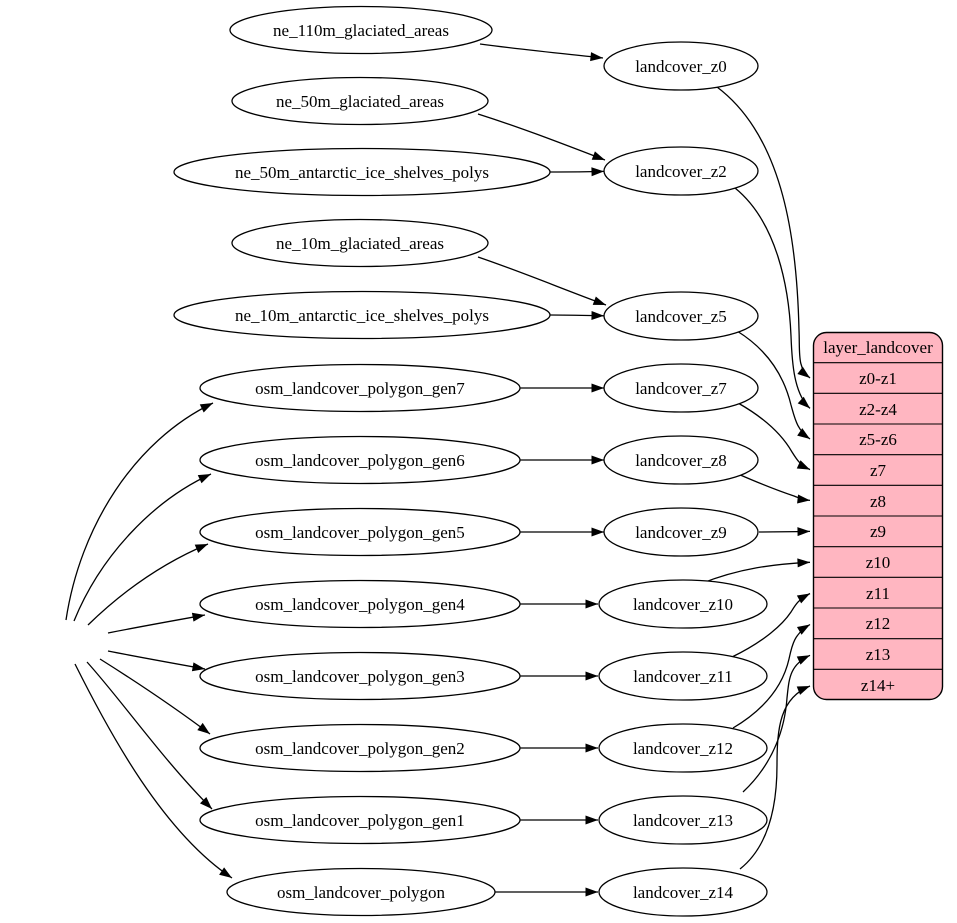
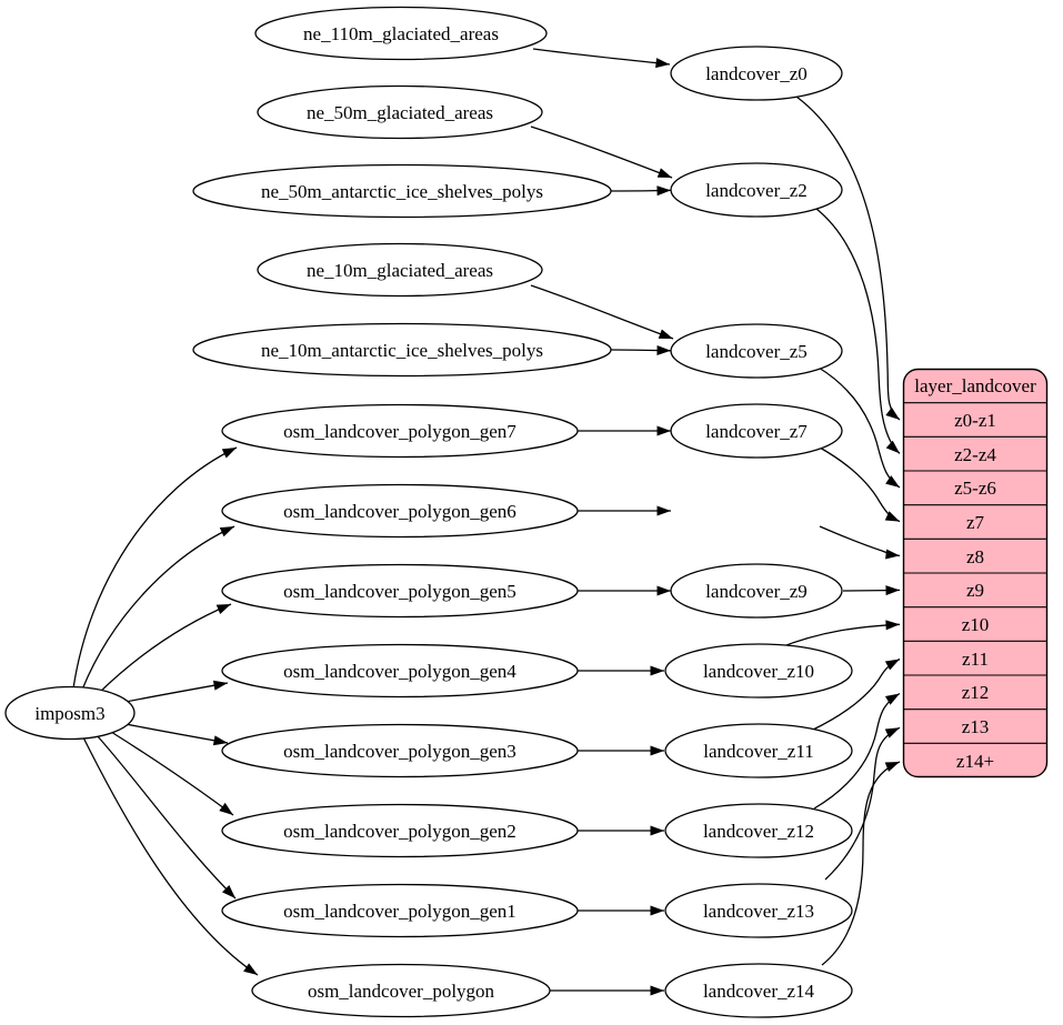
  ne_110m_glaciated_areas
  ne_50m_glaciated_areas
  ne_50m_antarctic_ice_shelves_polys
  ne_10m_glaciated_areas
  ne_10m_antarctic_ice_shelves_polys
  osm_landcover_polygon_gen7
  osm_landcover_polygon_gen6
  osm_landcover_polygon_gen5
  osm_landcover_polygon_gen4
  osm_landcover_polygon_gen3
  osm_landcover_polygon_gen2
  osm_landcover_polygon_gen1
  osm_landcover_polygon
+ imposm3
  landcover_z0
  landcover_z2
  landcover_z5
  landcover_z7
- landcover_z8
  landcover_z9
  landcover_z10
  landcover_z11
  landcover_z12
  landcover_z13
  landcover_z14
  layer_landcover
  z0-z1
  z2-z4
  z5-z6
  z7
  z8
  z9
  z10
  z11
  z12
  z13
  z14+
